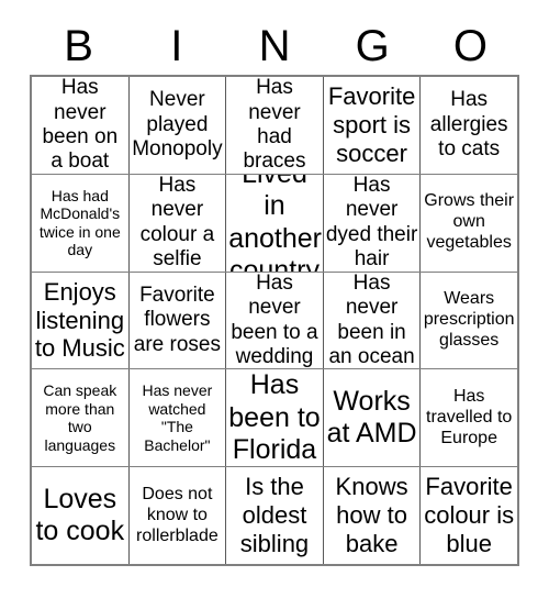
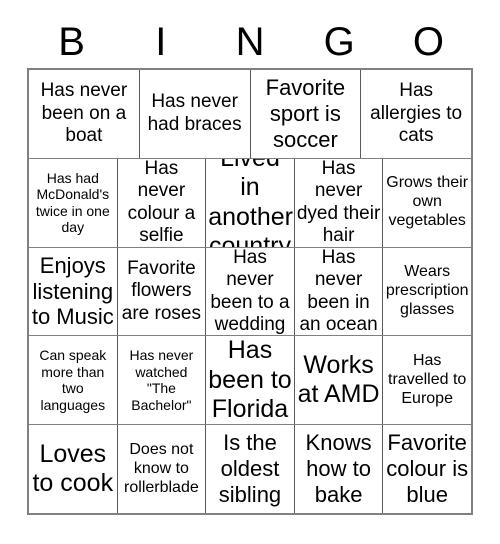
  B
  I
  N
  G
  O
  Has never been on a boat
- Never played Monopoly
  Has never had braces
  Favorite sport is soccer
  Has allergies to cats
  Has had McDonald's twice in one day
  Has never colour a selfie
  in another country
  Has never dyed their hair
  Grows their own vegetables
  Enjoys listening to Music
  Favorite flowers are roses
  Has never been to a wedding
  Has never been in an ocean
  Wears prescription glasses
  Can speak more than two languages
  Has never watched "The Bachelor"
  Has been to Florida
  Works at AMD
  Has travelled to Europe
  Loves to cook
  Does not know to rollerblade
  Is the oldest sibling
  Knows how to bake
  Favorite colour is blue
